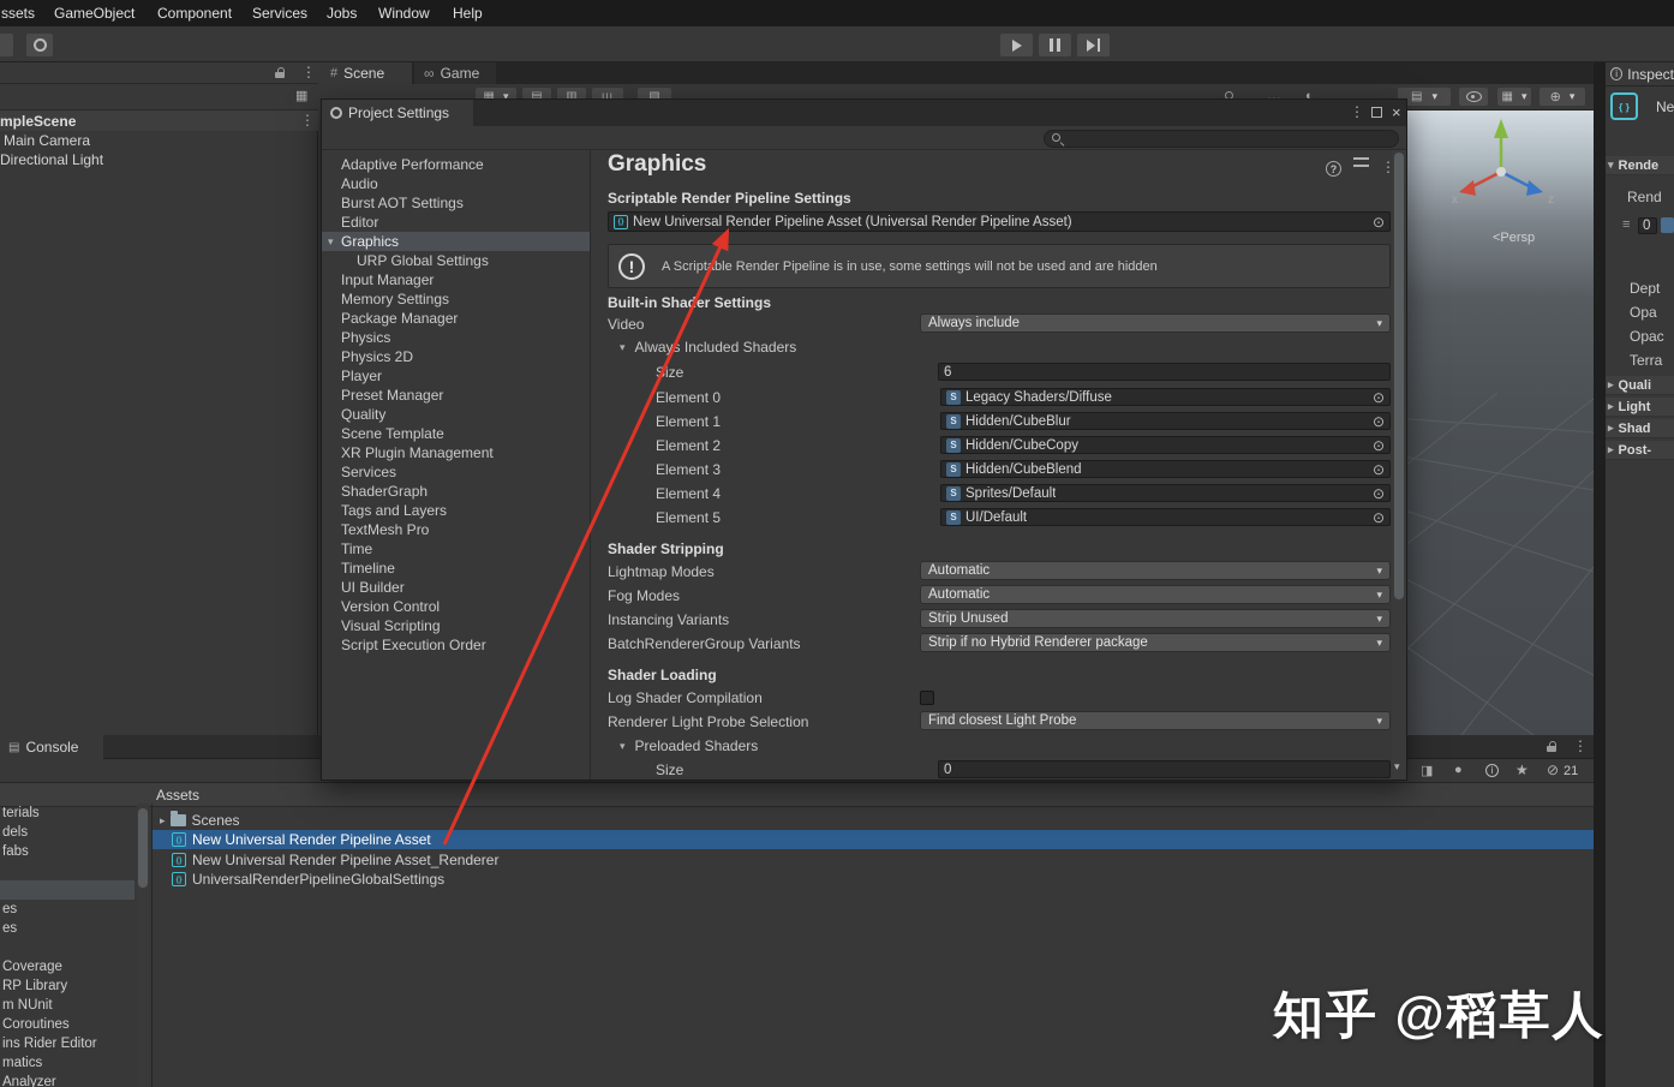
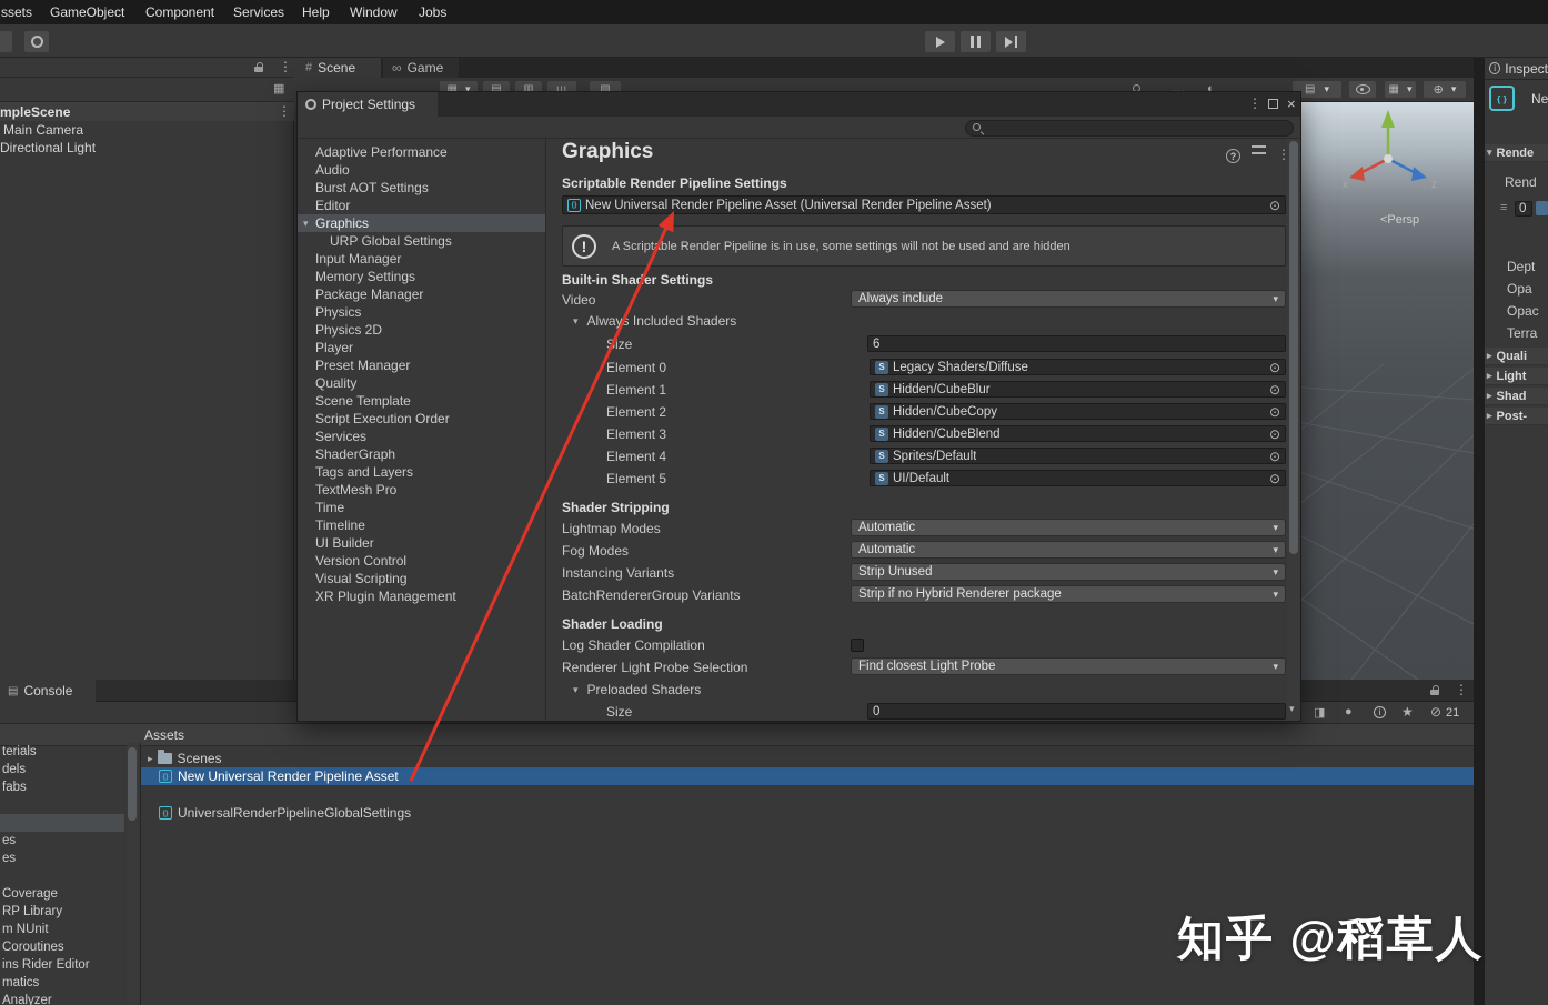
  ssets
  GameObject
  Component
  Services
- Jobs
+ Help
  Window
- Help
+ Jobs
  #
  Scene
  ∞
  Game
  ▦
  ▾
  ▤
  ▥
  |||
  ▧
  …
  ◐
  ▤
  ▾
  ▦
  ▾
  ⊕
  ▾
  x
  z
  <Persp
  ⋮
  ▦
  mpleScene
  ⋮
  Main Camera
  Directional Light
  ▤
  Console
  ⋮
  ◨
  ●
  ★
  ⊘
  21
  Assets
  terials
  dels
  fabs
  es
  es
  Coverage
  RP Library
  m NUnit
  Coroutines
  ins Rider Editor
  matics
  Analyzer
  ▸
  Scenes
  New Universal Render Pipeline Asset
- New Universal Render Pipeline Asset_Renderer
  UniversalRenderPipelineGlobalSettings
  Inspect
  Ne
  ▾
  Rende
  Rend
  ≡
  0
  Dept
  Opa
  Opac
  Terra
  ▸
  Quali
  ▸
  Light
  ▸
  Shad
  ▸
  Post-
  Project Settings
  ⋮
  ×
  Adaptive Performance
  Audio
  Burst AOT Settings
  Editor
  ▾
  Graphics
  URP Global Settings
  Input Manager
  Memory Settings
  Package Manager
  Physics
  Physics 2D
  Player
  Preset Manager
  Quality
  Scene Template
- XR Plugin Management
+ Script Execution Order
  Services
  ShaderGraph
  Tags and Layers
  TextMesh Pro
  Time
  Timeline
  UI Builder
  Version Control
  Visual Scripting
- Script Execution Order
+ XR Plugin Management
  Graphics
  ⋮
  Scriptable Render Pipeline Settings
  New Universal Render Pipeline Asset (Universal Render Pipeline Asset)
  ⊙
  A Scriptble Render Pipeline is in use, some settings will not be used and are hidden
  Built-in Shader Settings
  Video
  Always include
  ▾
  ▾
  Always Included Shaders
  ize
  6
  Element 0
  Legacy Shaders/Diffuse
  ⊙
  Element 1
  Hidden/CubeBlur
  ⊙
  Element 2
  Hidden/CubeCopy
  ⊙
  Element 3
  Hidden/CubeBlend
  ⊙
  Element 4
  Sprites/Default
  ⊙
  Element 5
  UI/Default
  ⊙
  Shader Stripping
  Lightmap Modes
  Automatic
  ▾
  Fog Modes
  Automatic
  ▾
  Instancing Variants
  Strip Unused
  ▾
  BatchRendererGroup Variants
  Strip if no Hybrid Renderer package
  ▾
  Shader Loading
  Log Shader Compilation
  Renderer Light Probe Selection
  Find closest Light Probe
  ▾
  ▾
  Preloaded Shaders
  Size
  0
  ▾
  知乎 @稻草人
